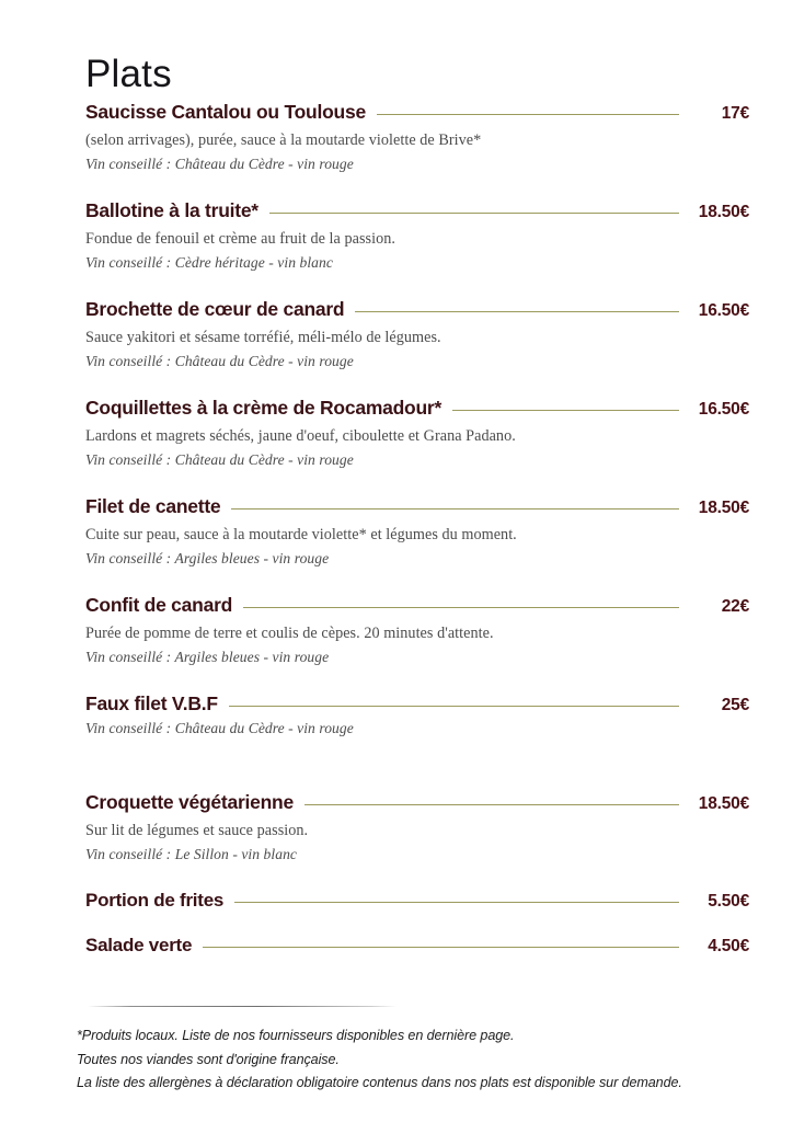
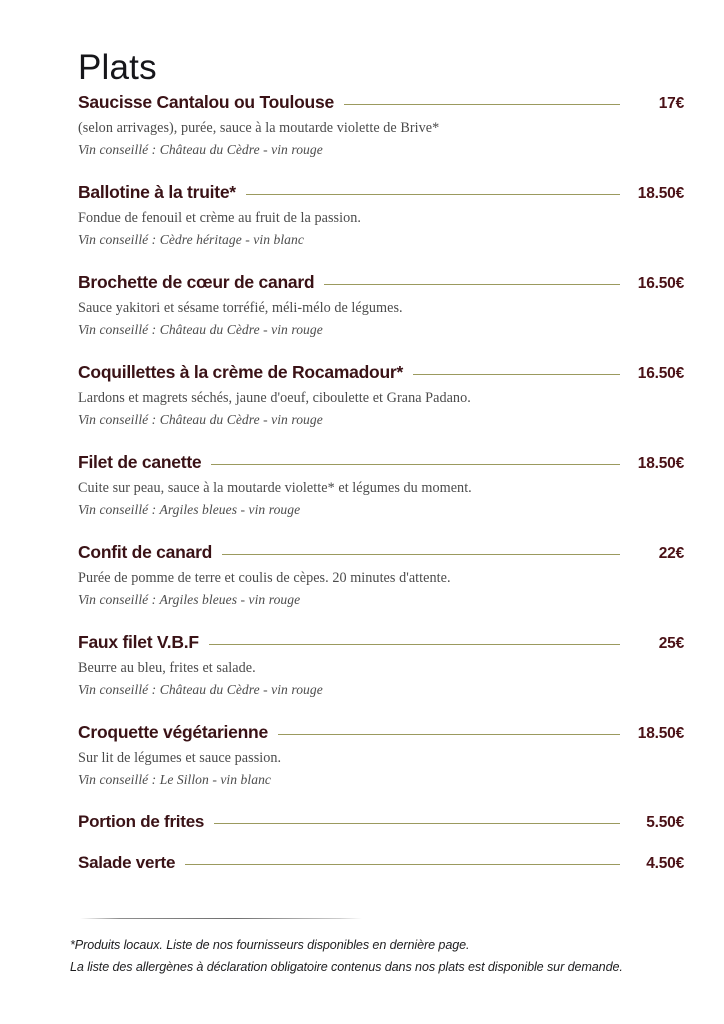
  Plats
  Saucisse Cantalou ou Toulouse
  17€
  (selon arrivages), purée, sauce à la moutarde violette de Brive*
  Vin conseillé : Château du Cèdre - vin rouge
  Ballotine à la truite*
  18.50€
  Fondue de fenouil et crème au fruit de la passion.
  Vin conseillé : Cèdre héritage - vin blanc
  Brochette de cœur de canard
  16.50€
  Sauce yakitori et sésame torréfié, méli-mélo de légumes.
  Vin conseillé : Château du Cèdre - vin rouge
  Coquillettes à la crème de Rocamadour*
  16.50€
  Lardons et magrets séchés, jaune d'oeuf, ciboulette et Grana Padano.
  Vin conseillé : Château du Cèdre - vin rouge
  Filet de canette
  18.50€
  Cuite sur peau, sauce à la moutarde violette* et légumes du moment.
  Vin conseillé : Argiles bleues - vin rouge
  Confit de canard
  22€
  Purée de pomme de terre et coulis de cèpes. 20 minutes d'attente.
  Vin conseillé : Argiles bleues - vin rouge
  Faux filet V.B.F
  25€
+ Beurre au bleu, frites et salade.
  Vin conseillé : Château du Cèdre - vin rouge
  Croquette végétarienne
  18.50€
  Sur lit de légumes et sauce passion.
  Vin conseillé : Le Sillon - vin blanc
  Portion de frites
  5.50€
  Salade verte
  4.50€
  *Produits locaux. Liste de nos fournisseurs disponibles en dernière page.
- Toutes nos viandes sont d'origine française.
  La liste des allergènes à déclaration obligatoire contenus dans nos plats est disponible sur demande.
